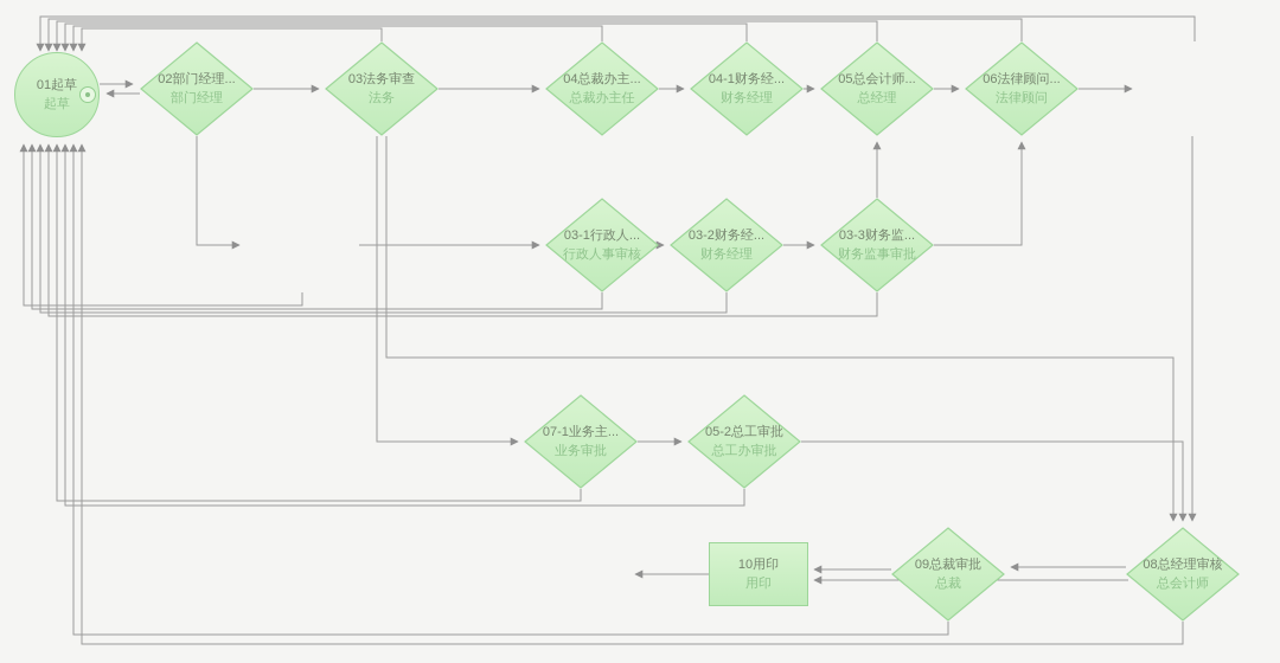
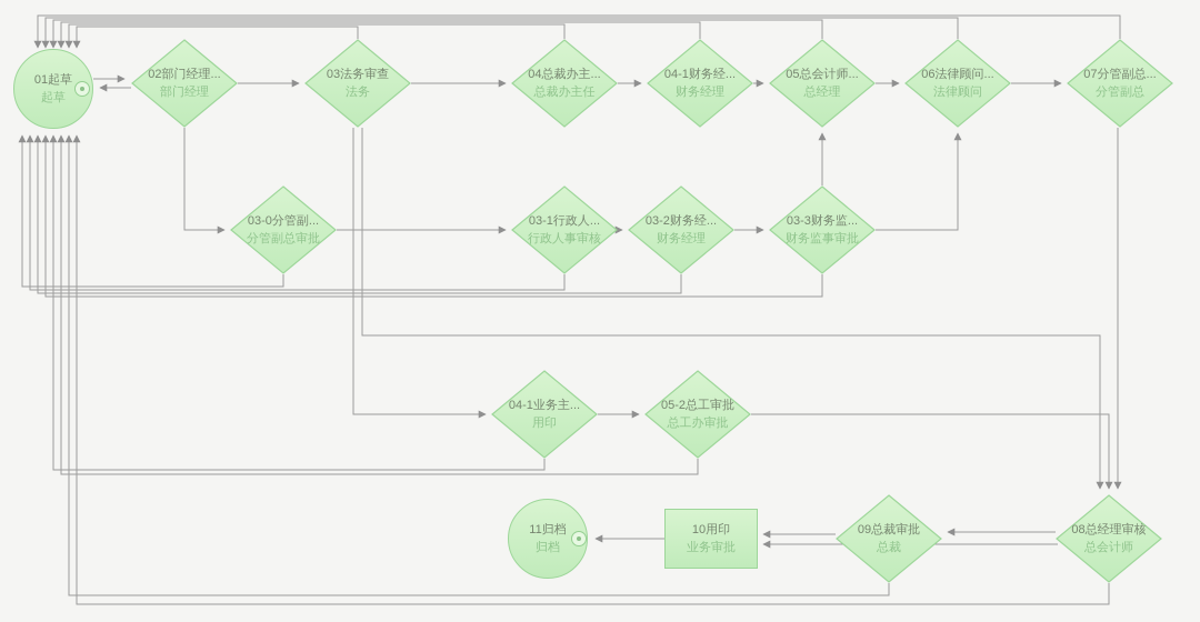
  01起草
  起草
  02部门经理...
  部门经理
  03法务审查
  法务
  04总裁办主...
  总裁办主任
  04-1财务经...
  财务经理
  05总会计师...
  总经理
  06法律顾问...
  法律顾问
+ 07分管副总...
+ 分管副总
+ 03-0分管副...
+ 分管副总审批
  03-1行政人...
  行政人事审核
  03-2财务经...
  财务经理
  03-3财务监...
  财务监事审批
- 07-1业务主...
+ 04-1业务主...
- 业务审批
+ 用印
  05-2总工审批
  总工办审批
  08总经理审核
  总会计师
  09总裁审批
  总裁
  10用印
- 用印
+ 业务审批
+ 11归档
+ 归档
